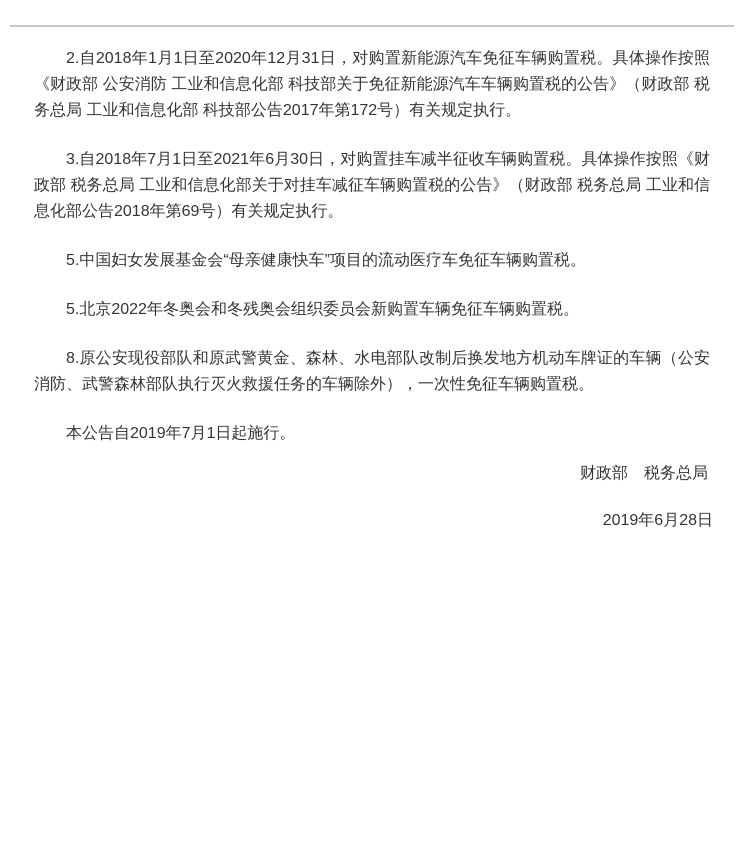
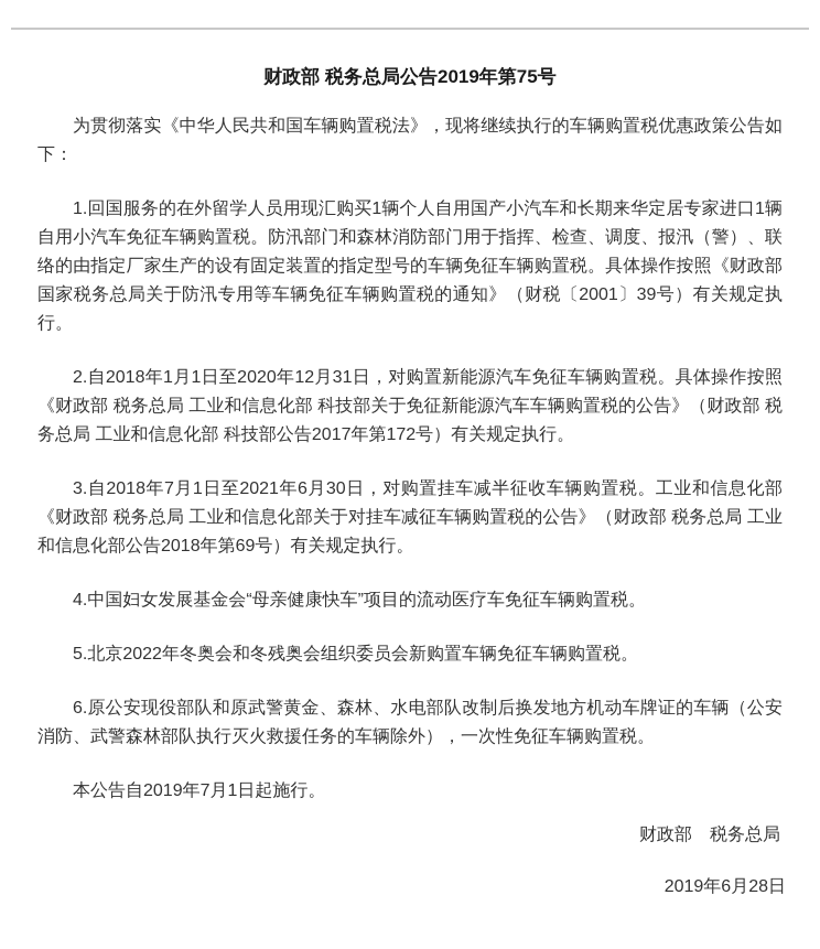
+ 财政部 税务总局公告2019年第75号
+ 为贯彻落实《中华人民共和国车辆购置税法》，现将继续执行的车辆购置税优惠政策公告如下：
+ 1.回国服务的在外留学人员用现汇购买1辆个人自用国产小汽车和长期来华定居专家进口1辆自用小汽车免征车辆购置税。防汛部门和森林消防部门用于指挥、检查、调度、报汛（警）、联络的由指定厂家生产的设有固定装置的指定型号的车辆免征车辆购置税。具体操作按照《财政部 国家税务总局关于防汛专用等车辆免征车辆购置税的通知》（财税〔2001〕39号）有关规定执行。
- 2.自2018年1月1日至2020年12月31日，对购置新能源汽车免征车辆购置税。具体操作按照《财政部 公安消防 工业和信息化部 科技部关于免征新能源汽车车辆购置税的公告》（财政部 税务总局 工业和信息化部 科技部公告2017年第172号）有关规定执行。
+ 2.自2018年1月1日至2020年12月31日，对购置新能源汽车免征车辆购置税。具体操作按照《财政部 税务总局 工业和信息化部 科技部关于免征新能源汽车车辆购置税的公告》（财政部 税务总局 工业和信息化部 科技部公告2017年第172号）有关规定执行。
- 3.自2018年7月1日至2021年6月30日，对购置挂车减半征收车辆购置税。具体操作按照《财政部 税务总局 工业和信息化部关于对挂车减征车辆购置税的公告》（财政部 税务总局 工业和信息化部公告2018年第69号）有关规定执行。
+ 3.自2018年7月1日至2021年6月30日，对购置挂车减半征收车辆购置税。工业和信息化部《财政部 税务总局 工业和信息化部关于对挂车减征车辆购置税的公告》（财政部 税务总局 工业和信息化部公告2018年第69号）有关规定执行。
- 5.中国妇女发展基金会“母亲健康快车”项目的流动医疗车免征车辆购置税。
+ 4.中国妇女发展基金会“母亲健康快车”项目的流动医疗车免征车辆购置税。
  5.北京2022年冬奥会和冬残奥会组织委员会新购置车辆免征车辆购置税。
- 8.原公安现役部队和原武警黄金、森林、水电部队改制后换发地方机动车牌证的车辆（公安消防、武警森林部队执行灭火救援任务的车辆除外），一次性免征车辆购置税。
+ 6.原公安现役部队和原武警黄金、森林、水电部队改制后换发地方机动车牌证的车辆（公安消防、武警森林部队执行灭火救援任务的车辆除外），一次性免征车辆购置税。
  本公告自2019年7月1日起施行。
  财政部 税务总局
  2019年6月28日
